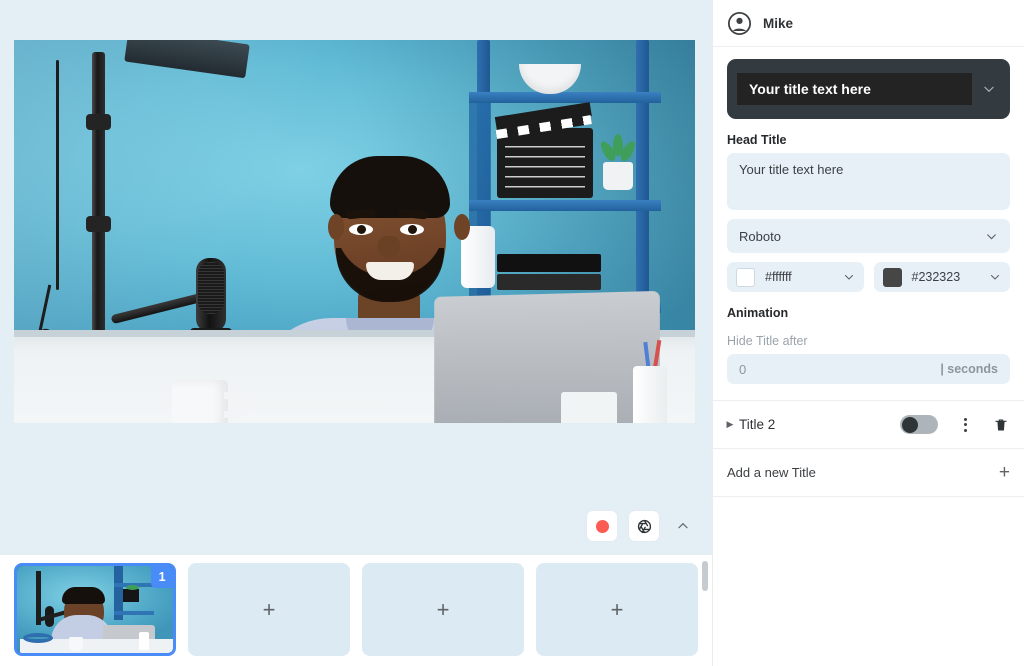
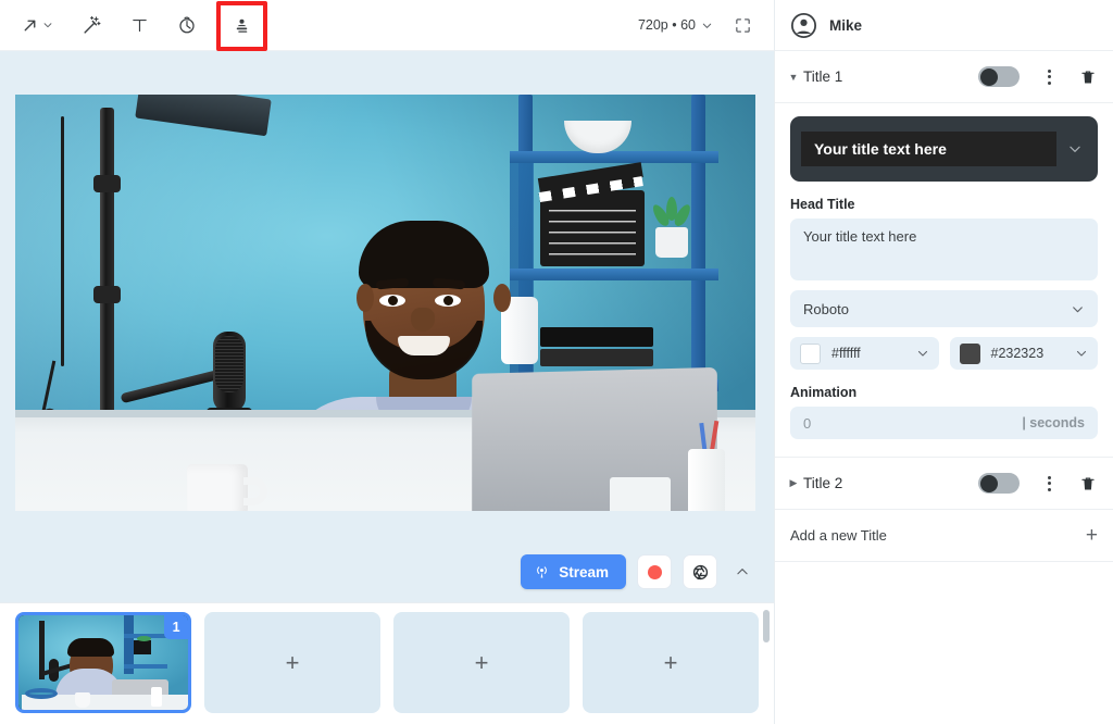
+ 720p • 60
+ Stream
  1
  +
  +
  +
  Mike
+ ▼
+ Title 1
  Your title text here
  Head Title
  Your title text here
  Roboto
  #ffffff
  #232323
  Animation
- Hide Title after
  0
  | seconds
  ▶
  Title 2
  Add a new Title
  +
